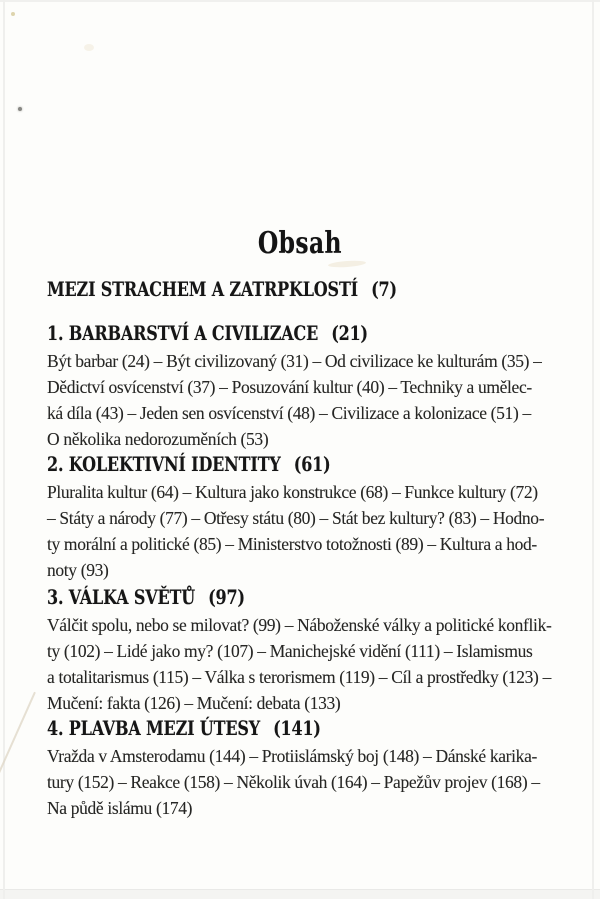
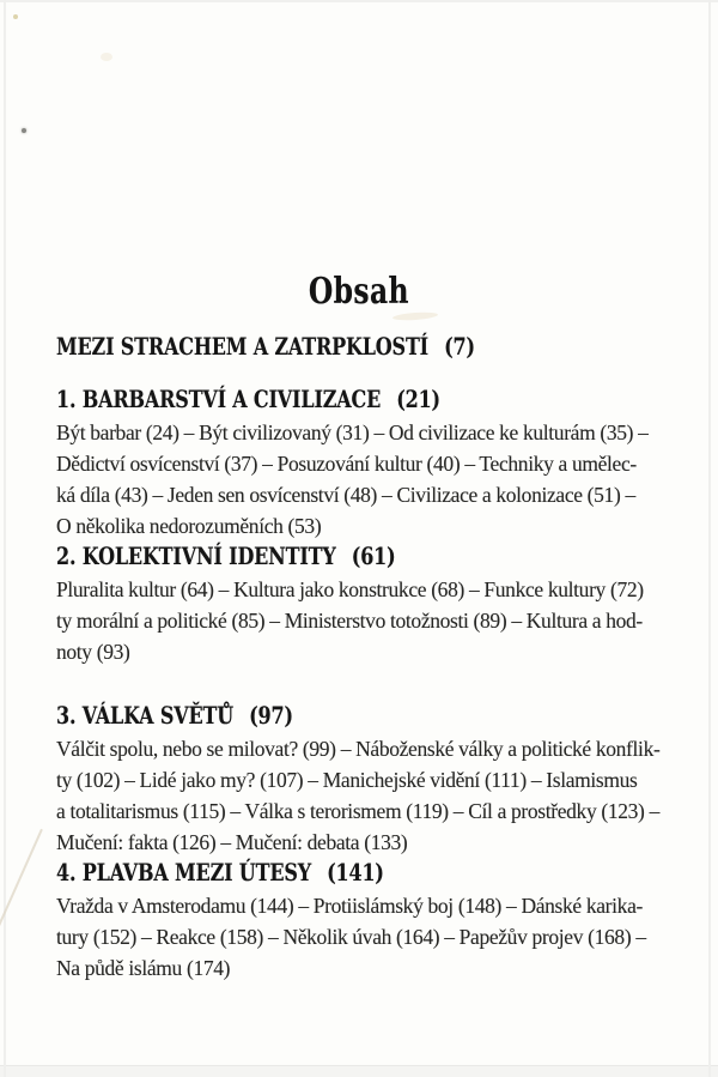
  Obsah
  MEZI STRACHEM A ZATRPKLOSTÍ (7)
  1. BARBARSTVÍ A CIVILIZACE (21)
  Být barbar (24) – Být civilizovaný (31) – Od civilizace ke kulturám (35) –
  Dědictví osvícenství (37) – Posuzování kultur (40) – Techniky a umělec-
  ká díla (43) – Jeden sen osvícenství (48) – Civilizace a kolonizace (51) –
  O několika nedorozuměních (53)
  2. KOLEKTIVNÍ IDENTITY (61)
  Pluralita kultur (64) – Kultura jako konstrukce (68) – Funkce kultury (72)
- – Státy a národy (77) – Otřesy státu (80) – Stát bez kultury? (83) – Hodno-
  ty morální a politické (85) – Ministerstvo totožnosti (89) – Kultura a hod-
  noty (93)
  3. VÁLKA SVĚTŮ (97)
  Válčit spolu, nebo se milovat? (99) – Náboženské války a politické konflik-
  ty (102) – Lidé jako my? (107) – Manichejské vidění (111) – Islamismus
  a totalitarismus (115) – Válka s terorismem (119) – Cíl a prostředky (123) –
  Mučení: fakta (126) – Mučení: debata (133)
  4. PLAVBA MEZI ÚTESY (141)
  Vražda v Amsterodamu (144) – Protiislámský boj (148) – Dánské karika-
  tury (152) – Reakce (158) – Několik úvah (164) – Papežův projev (168) –
  Na půdě islámu (174)
